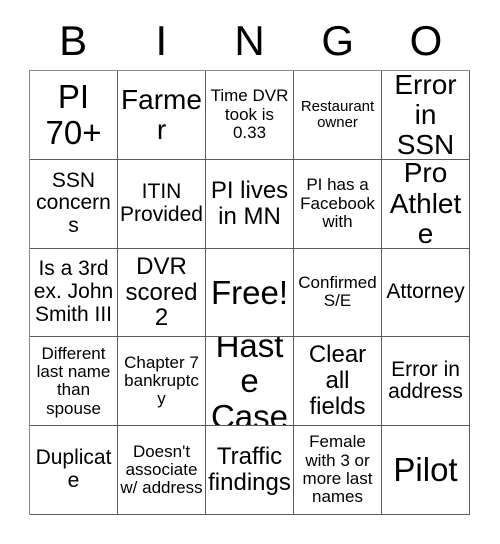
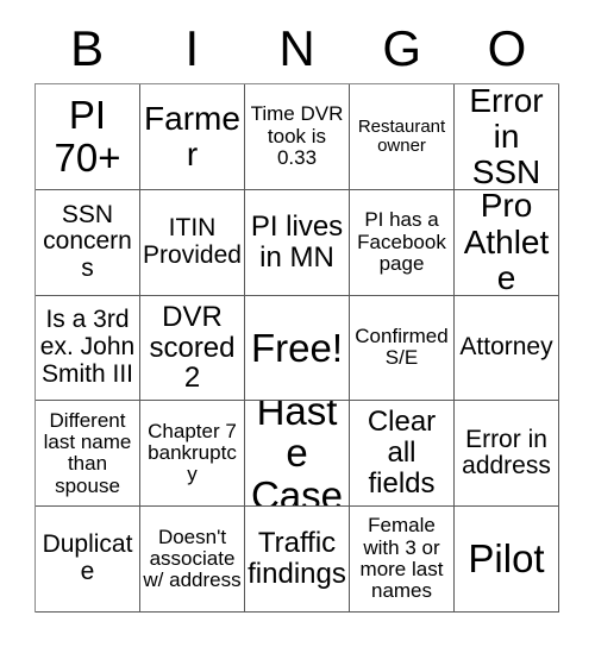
  B
  I
  N
  G
  O
  PI 70+
  Farmer
  Time DVR took is 0.33
  Restaurant owner
  Error in SSN
  SSN concerns
  ITIN Provided
  PI lives in MN
- PI has a Facebook with
+ PI has a Facebook page
  Pro Athlete
  Is a 3rd ex. John Smith III
  DVR scored 2
  Free!
  Confirmed S/E
  Attorney
  Different last name than spouse
  Chapter 7 bankruptcy
  Haste Case
  Clear all fields
  Error in address
  Duplicate
  Doesn't associate w/ address
  Traffic findings
  Female with 3 or more last names
  Pilot
